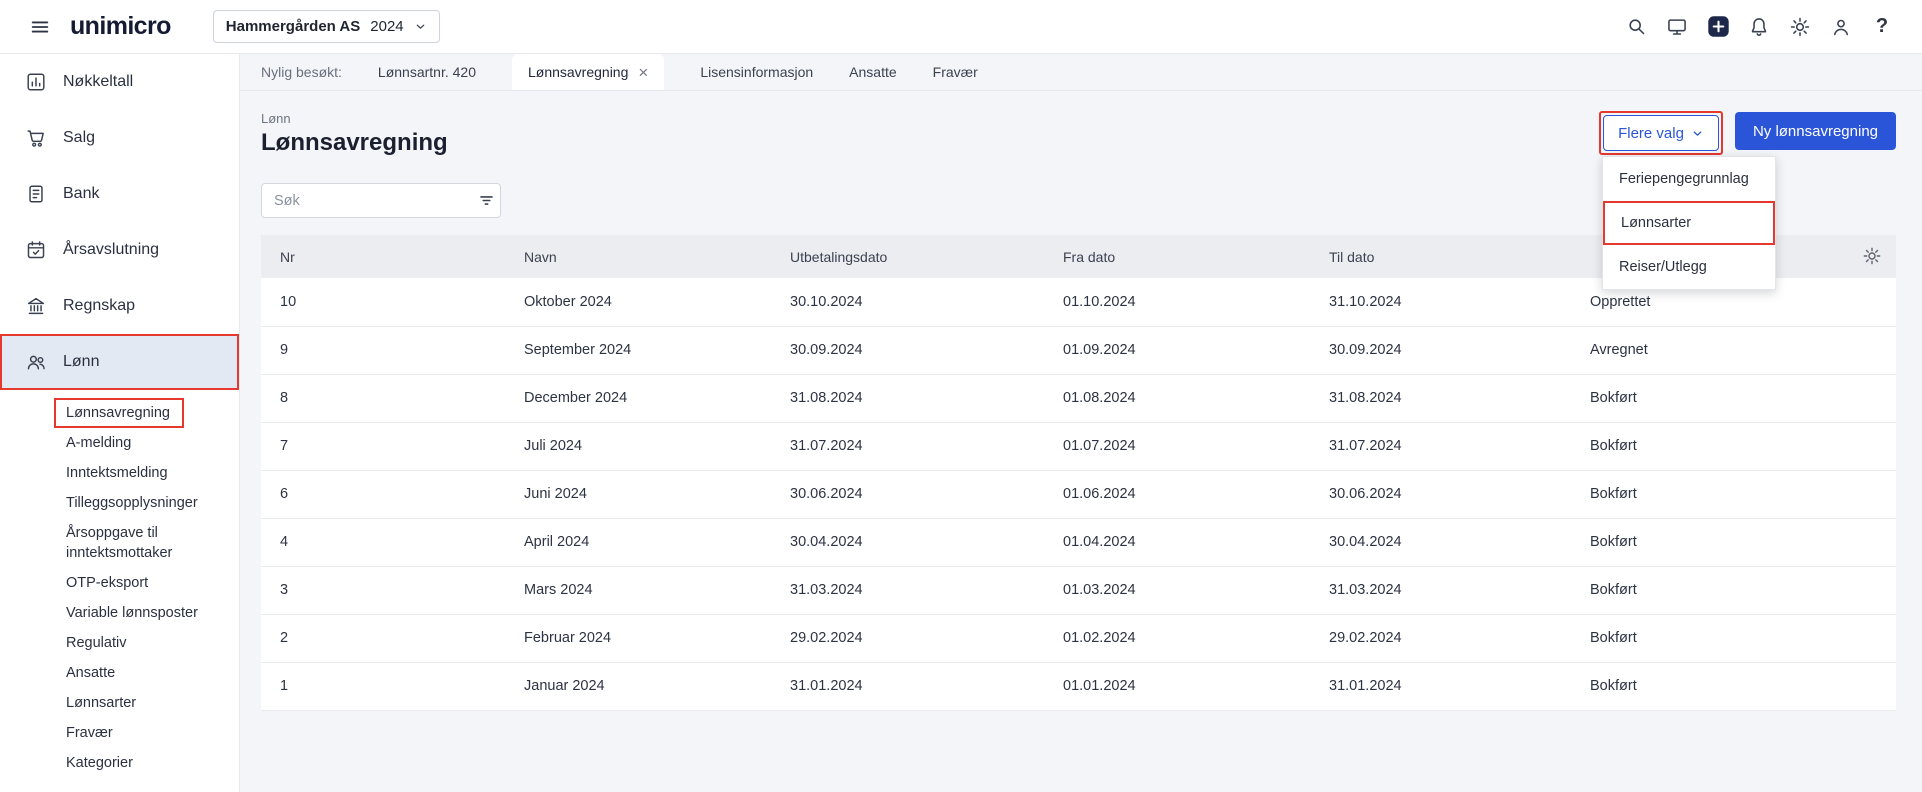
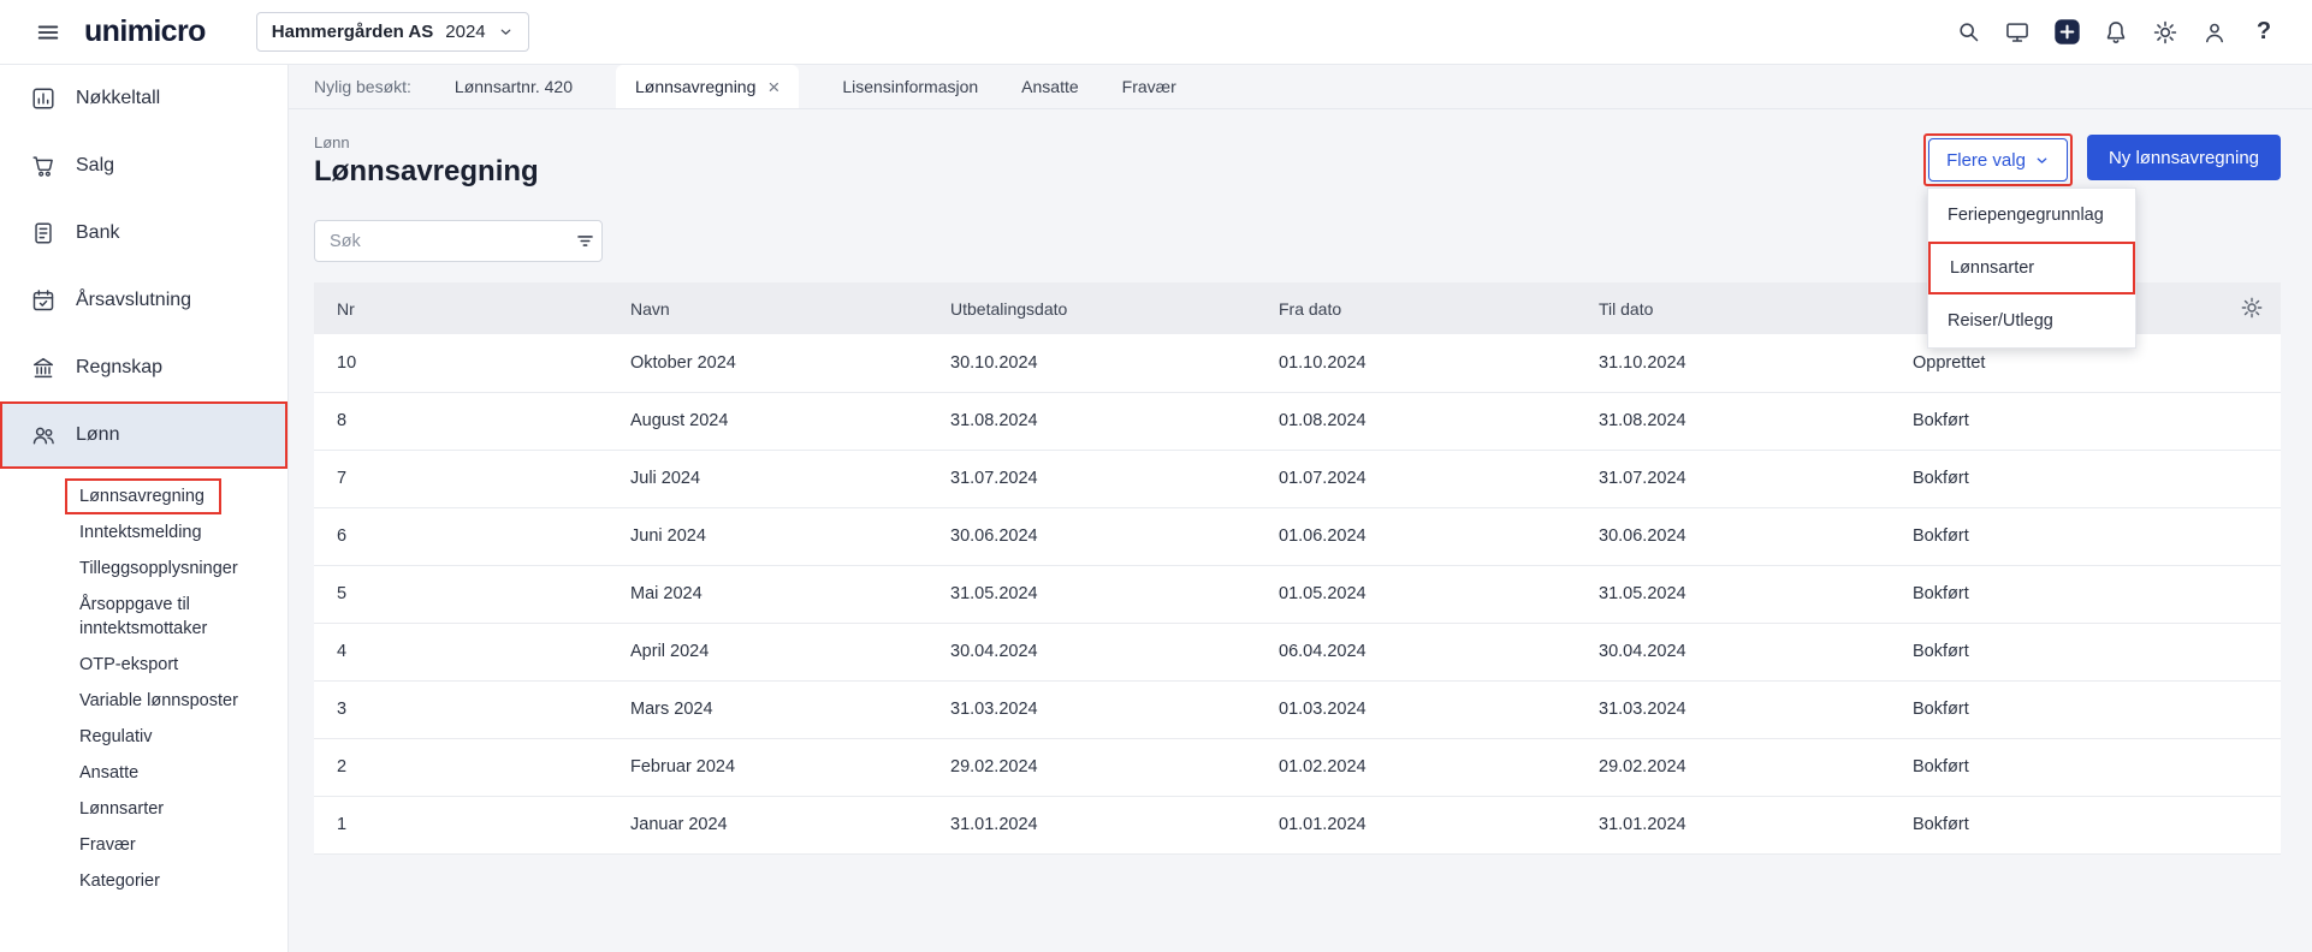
  unimicro
  Hammergården AS
  2024
  ?
  Nøkkeltall
  Salg
  Bank
  Årsavslutning
  Regnskap
  Lønn
  Lønnsavregning
- A-melding
  Inntektsmelding
  Tilleggsopplysninger
  Årsoppgave til inntektsmottaker
  OTP-eksport
  Variable lønnsposter
  Regulativ
  Ansatte
  Lønnsarter
  Fravær
  Kategorier
  Nylig besøkt:
  Lønnsartnr. 420
  Lønnsavregning
  ×
  Lisensinformasjon
  Ansatte
  Fravær
  Lønn
  Lønnsavregning
  Flere valg
  Ny lønnsavregning
  Søk
  Nr	Navn	Utbetalingsdato	Fra dato	Til dato
  10	Oktober 2024	30.10.2024	01.10.2024	31.10.2024	Opprettet
- 9	September 2024	30.09.2024	01.09.2024	30.09.2024	Avregnet
- 8	December 2024	31.08.2024	01.08.2024	31.08.2024	Bokført
+ 8	August 2024	31.08.2024	01.08.2024	31.08.2024	Bokført
  7	Juli 2024	31.07.2024	01.07.2024	31.07.2024	Bokført
  6	Juni 2024	30.06.2024	01.06.2024	30.06.2024	Bokført
+ 5	Mai 2024	31.05.2024	01.05.2024	31.05.2024	Bokført
- 4	April 2024	30.04.2024	01.04.2024	30.04.2024	Bokført
+ 4	April 2024	30.04.2024	06.04.2024	30.04.2024	Bokført
  3	Mars 2024	31.03.2024	01.03.2024	31.03.2024	Bokført
  2	Februar 2024	29.02.2024	01.02.2024	29.02.2024	Bokført
  1	Januar 2024	31.01.2024	01.01.2024	31.01.2024	Bokført
  Feriepengegrunnlag
  Lønnsarter
  Reiser/Utlegg
